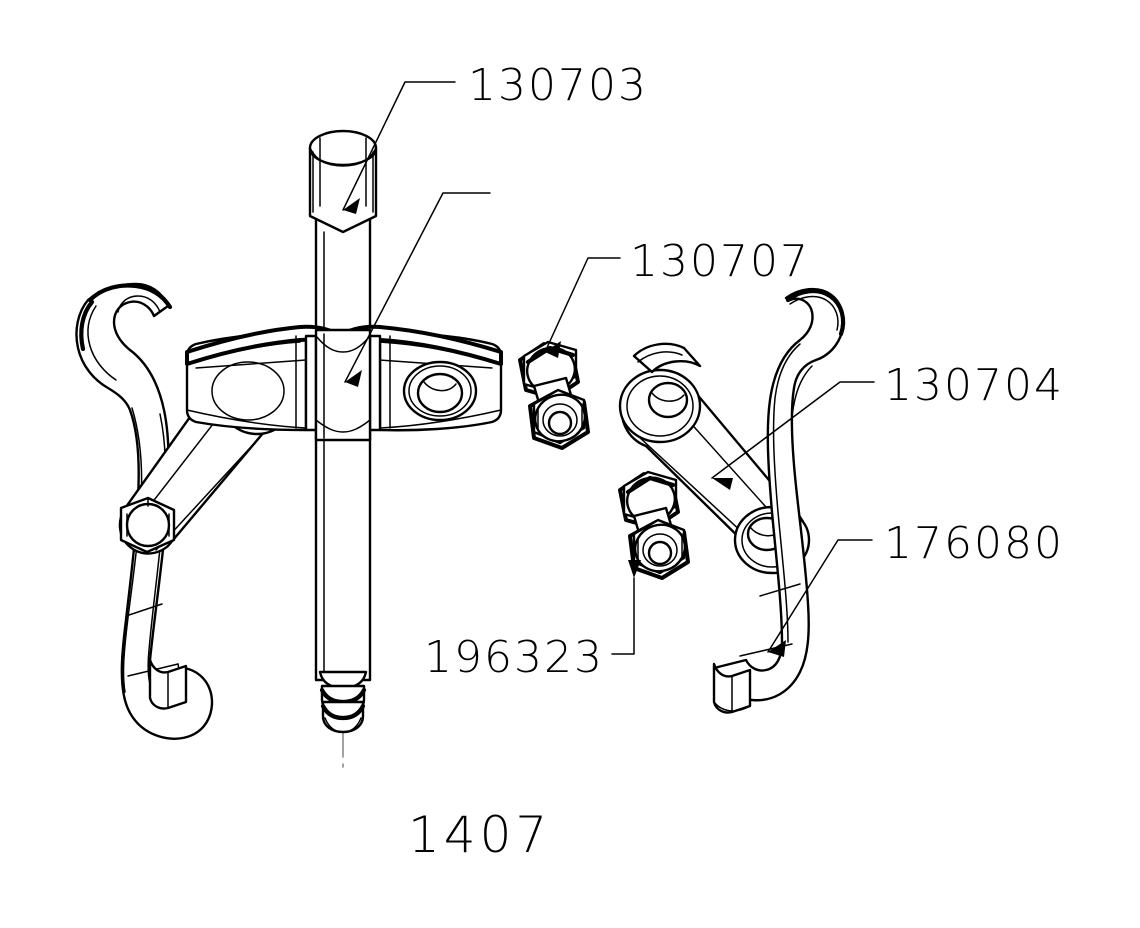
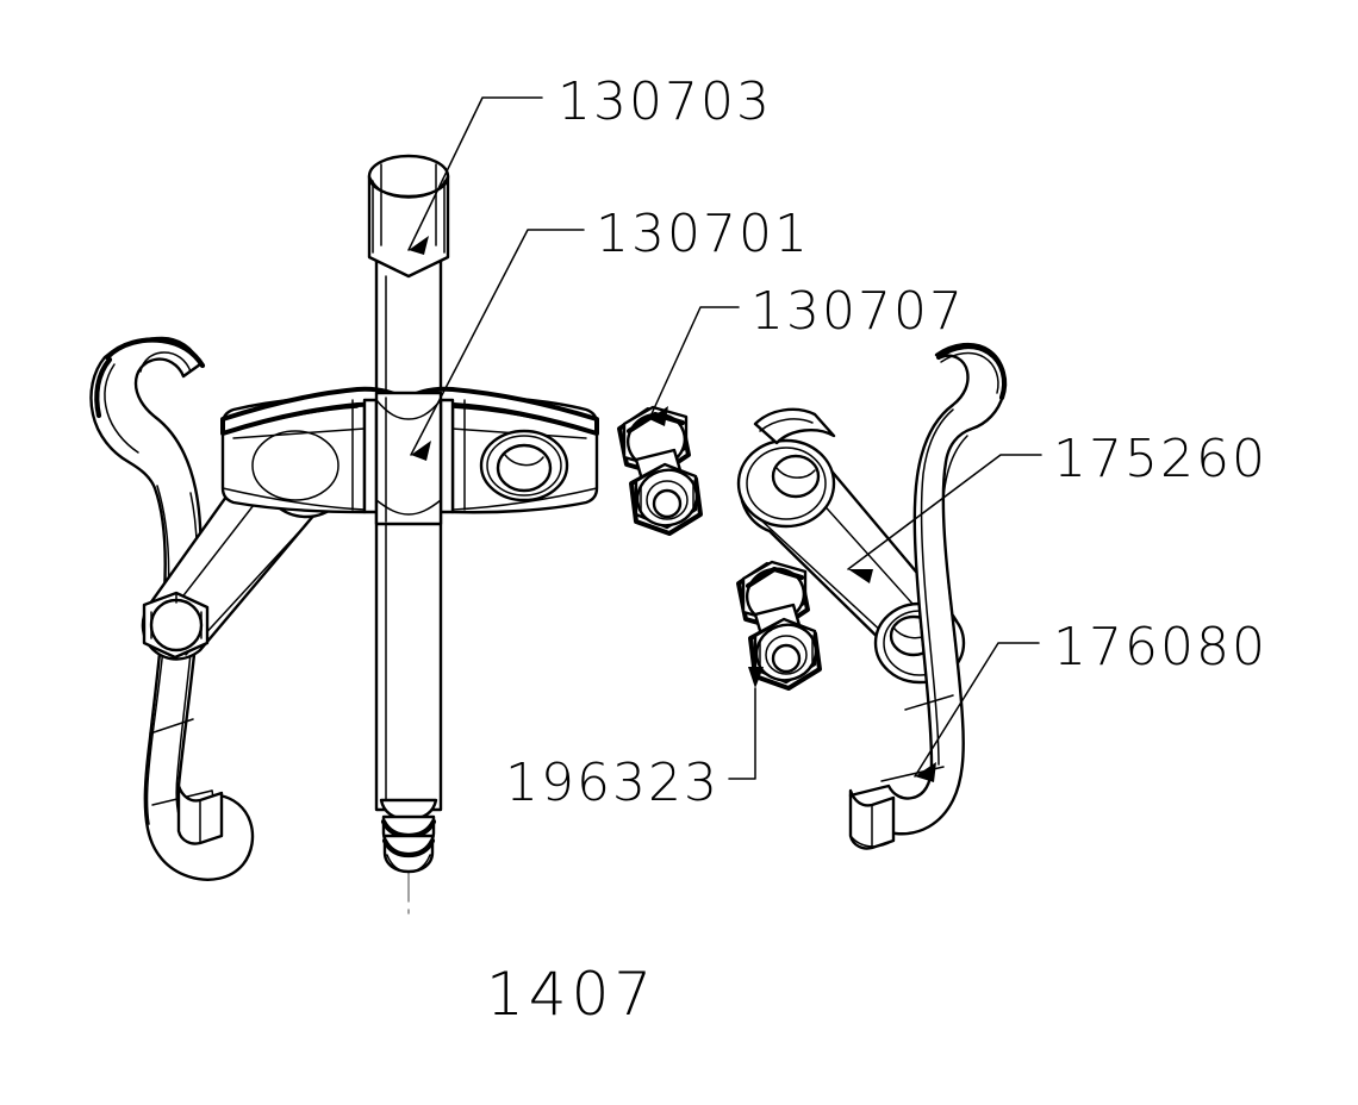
  130703
+ 130701
  130707
- 130704
+ 175260
  176080
  196323
  1407
